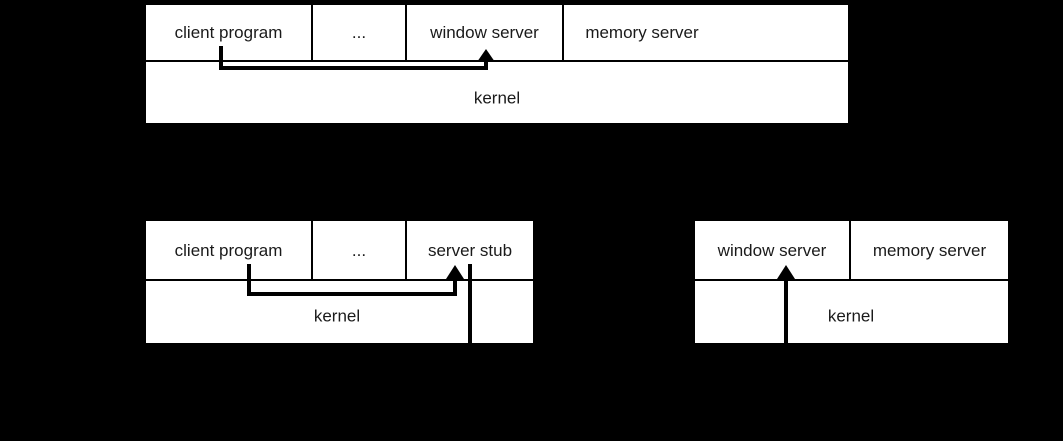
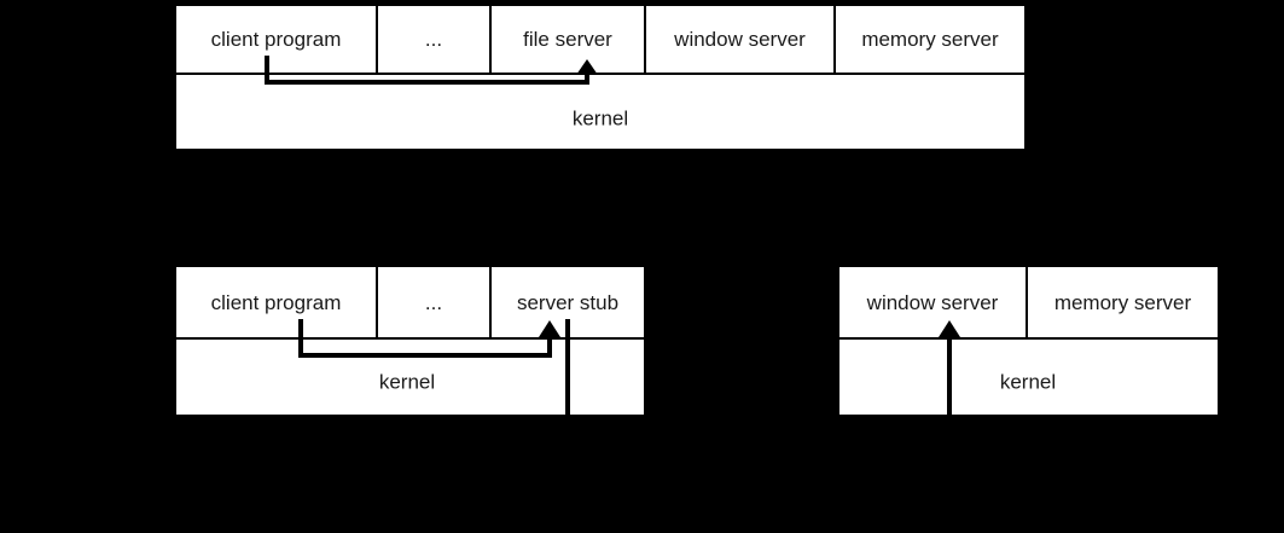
  client program
  ...
+ file server
  window server
  memory server
  kernel
  client program
  ...
  server stub
  kernel
  window server
  memory server
  kernel
